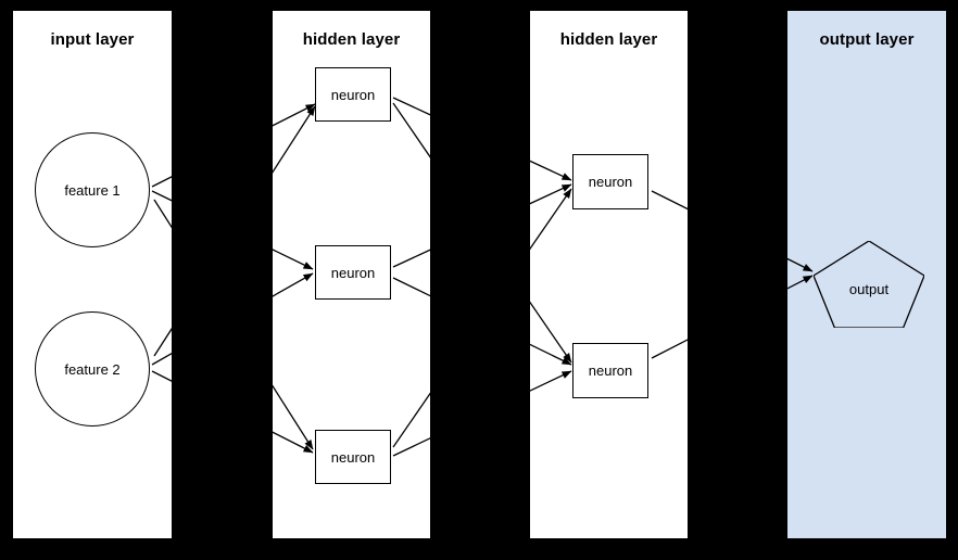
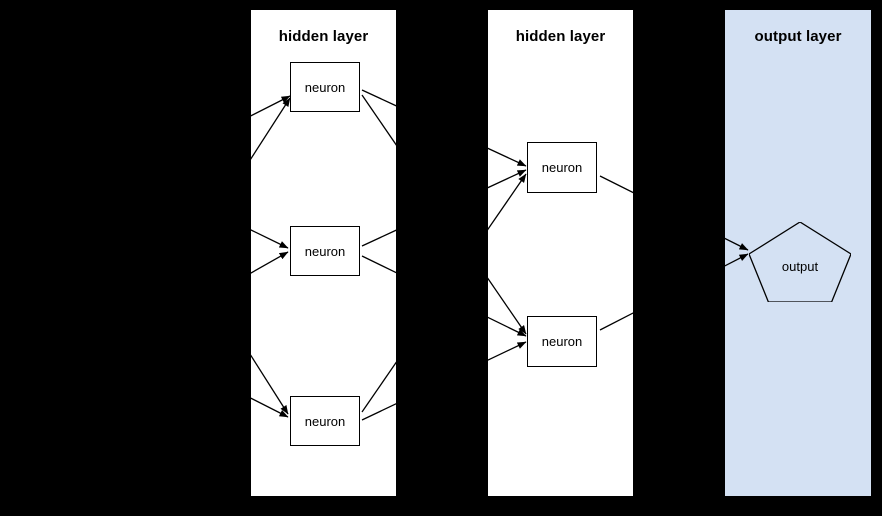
- input layer
- feature 1
- feature 2
  hidden layer
  neuron
  neuron
  neuron
  hidden layer
  neuron
  neuron
  output layer
  output
